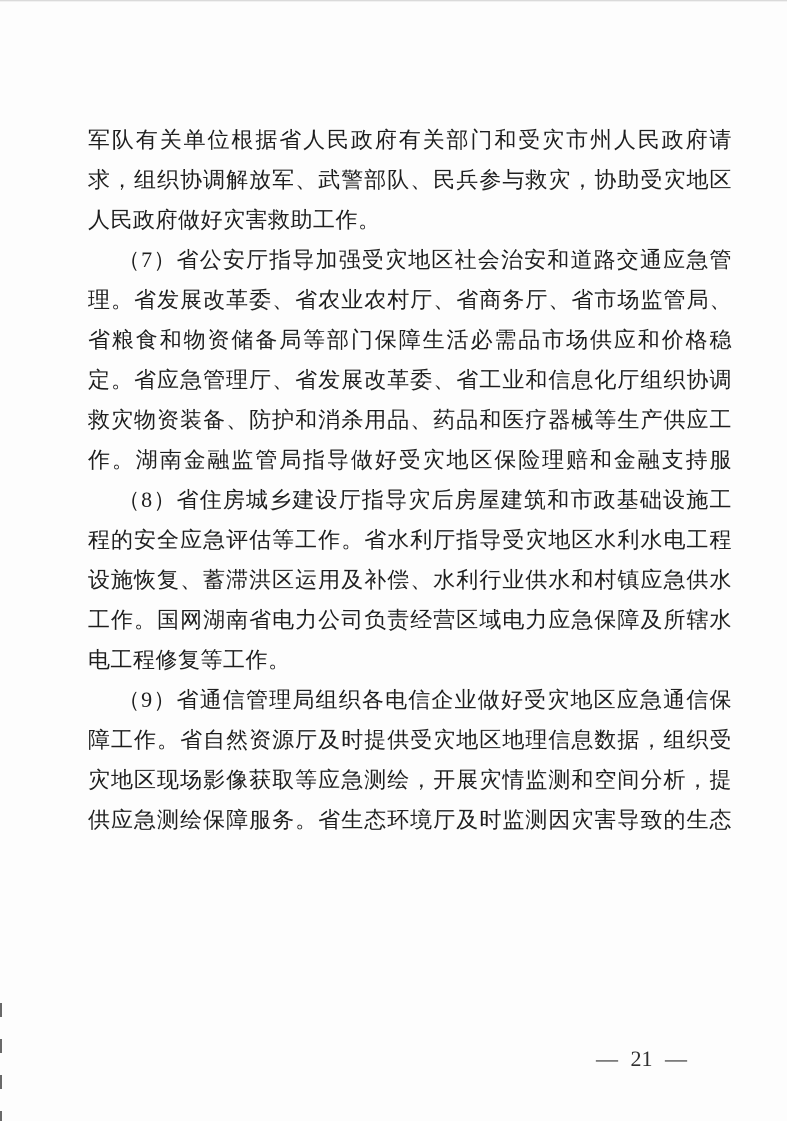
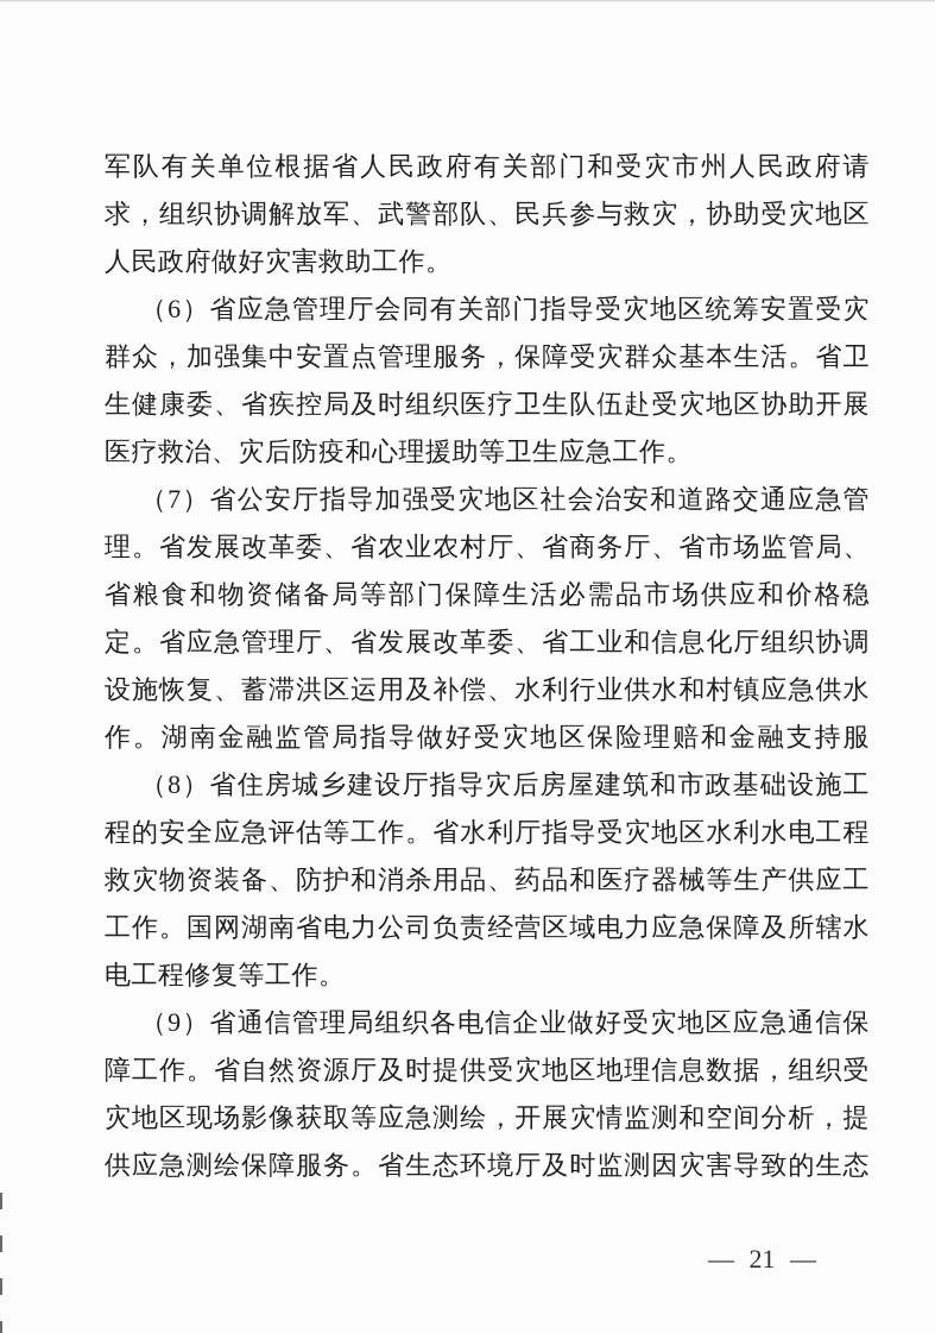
  军队有关单位根据省人民政府有关部门和受灾市州人民政府请
  求，组织协调解放军、武警部队、民兵参与救灾，协助受灾地区
  人民政府做好灾害救助工作。
+ （6）省应急管理厅会同有关部门指导受灾地区统筹安置受灾
+ 群众，加强集中安置点管理服务，保障受灾群众基本生活。省卫
+ 生健康委、省疾控局及时组织医疗卫生队伍赴受灾地区协助开展
+ 医疗救治、灾后防疫和心理援助等卫生应急工作。
  （7）省公安厅指导加强受灾地区社会治安和道路交通应急管
  理。省发展改革委、省农业农村厅、省商务厅、省市场监管局、
  省粮食和物资储备局等部门保障生活必需品市场供应和价格稳
  定。省应急管理厅、省发展改革委、省工业和信息化厅组织协调
- 救灾物资装备、防护和消杀用品、药品和医疗器械等生产供应工
+ 设施恢复、蓄滞洪区运用及补偿、水利行业供水和村镇应急供水
  作。湖南金融监管局指导做好受灾地区保险理赔和金融支持服
  （8）省住房城乡建设厅指导灾后房屋建筑和市政基础设施工
  程的安全应急评估等工作。省水利厅指导受灾地区水利水电工程
- 设施恢复、蓄滞洪区运用及补偿、水利行业供水和村镇应急供水
+ 救灾物资装备、防护和消杀用品、药品和医疗器械等生产供应工
  工作。国网湖南省电力公司负责经营区域电力应急保障及所辖水
  电工程修复等工作。
  （9）省通信管理局组织各电信企业做好受灾地区应急通信保
  障工作。省自然资源厅及时提供受灾地区地理信息数据，组织受
  灾地区现场影像获取等应急测绘，开展灾情监测和空间分析，提
  供应急测绘保障服务。省生态环境厅及时监测因灾害导致的生态
  — 21 —
